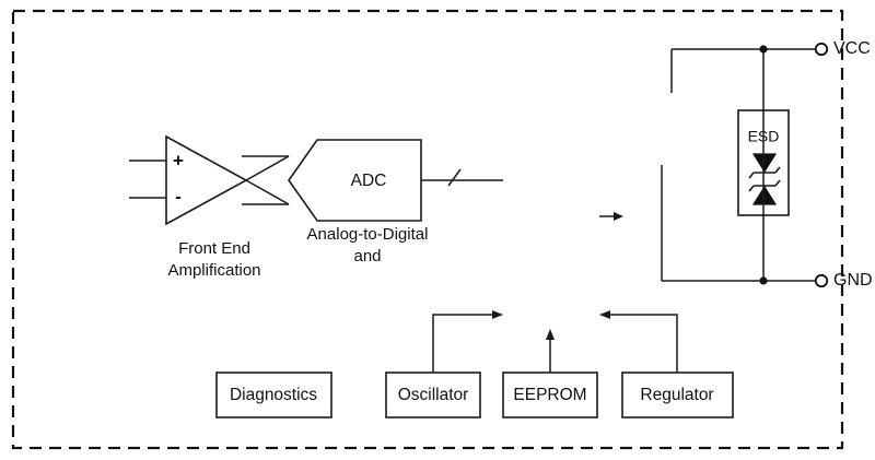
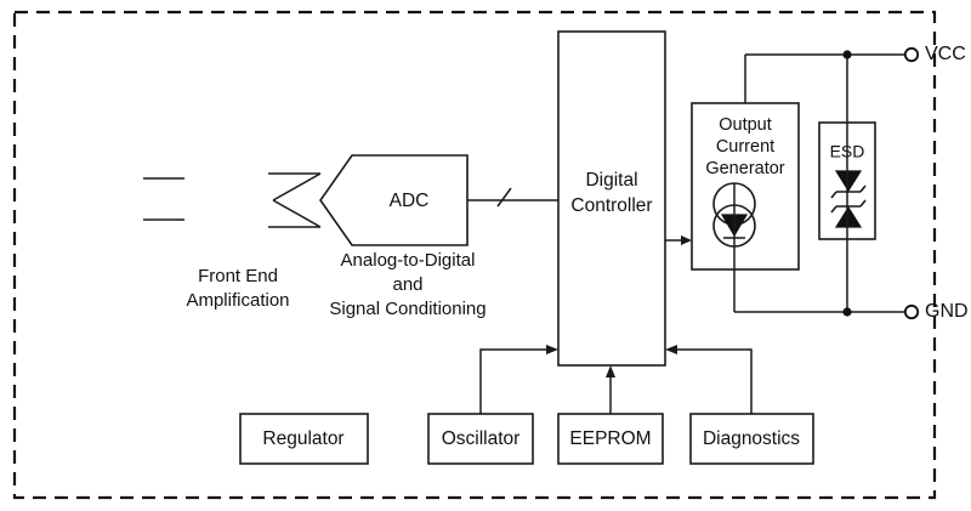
- +
- -
  Front End
  Amplification
  ADC
  Analog-to-Digital
  and
+ Signal Conditioning
+ Digital
+ Controller
+ Output
+ Current
+ Generator
  VCC
  GND
- Diagnostics
+ Regulator
  Oscillator
  EEPROM
- Regulator
+ Diagnostics
